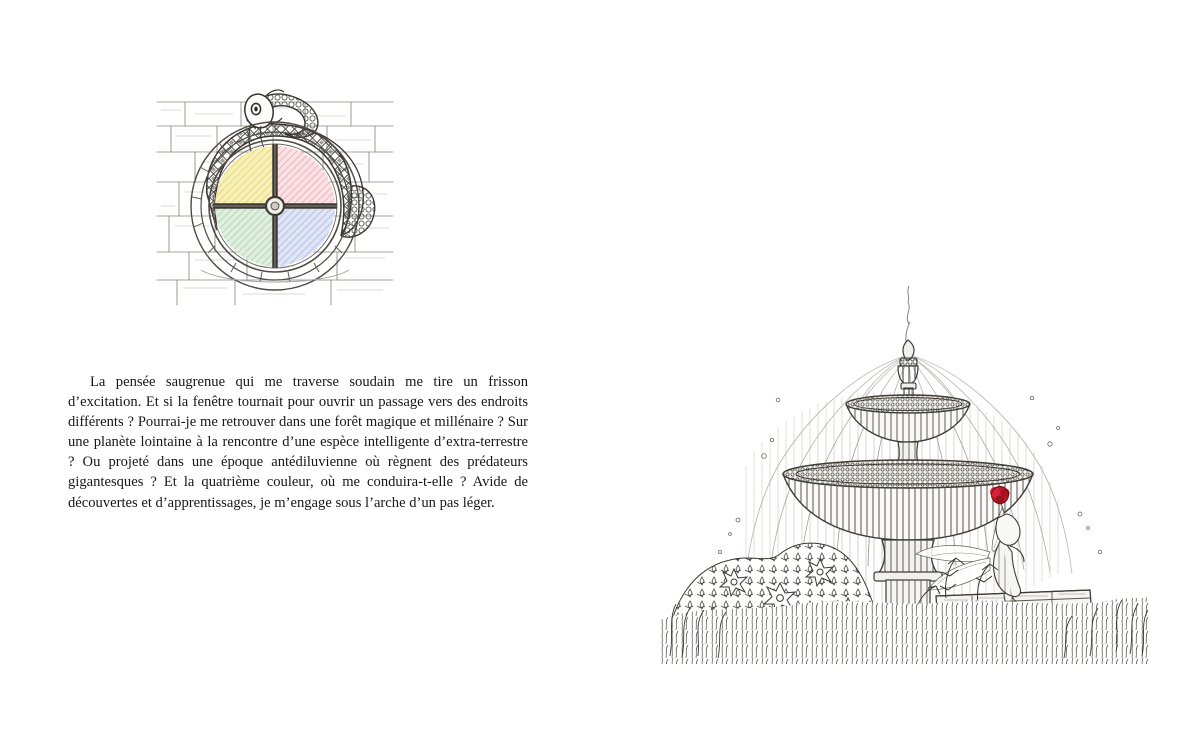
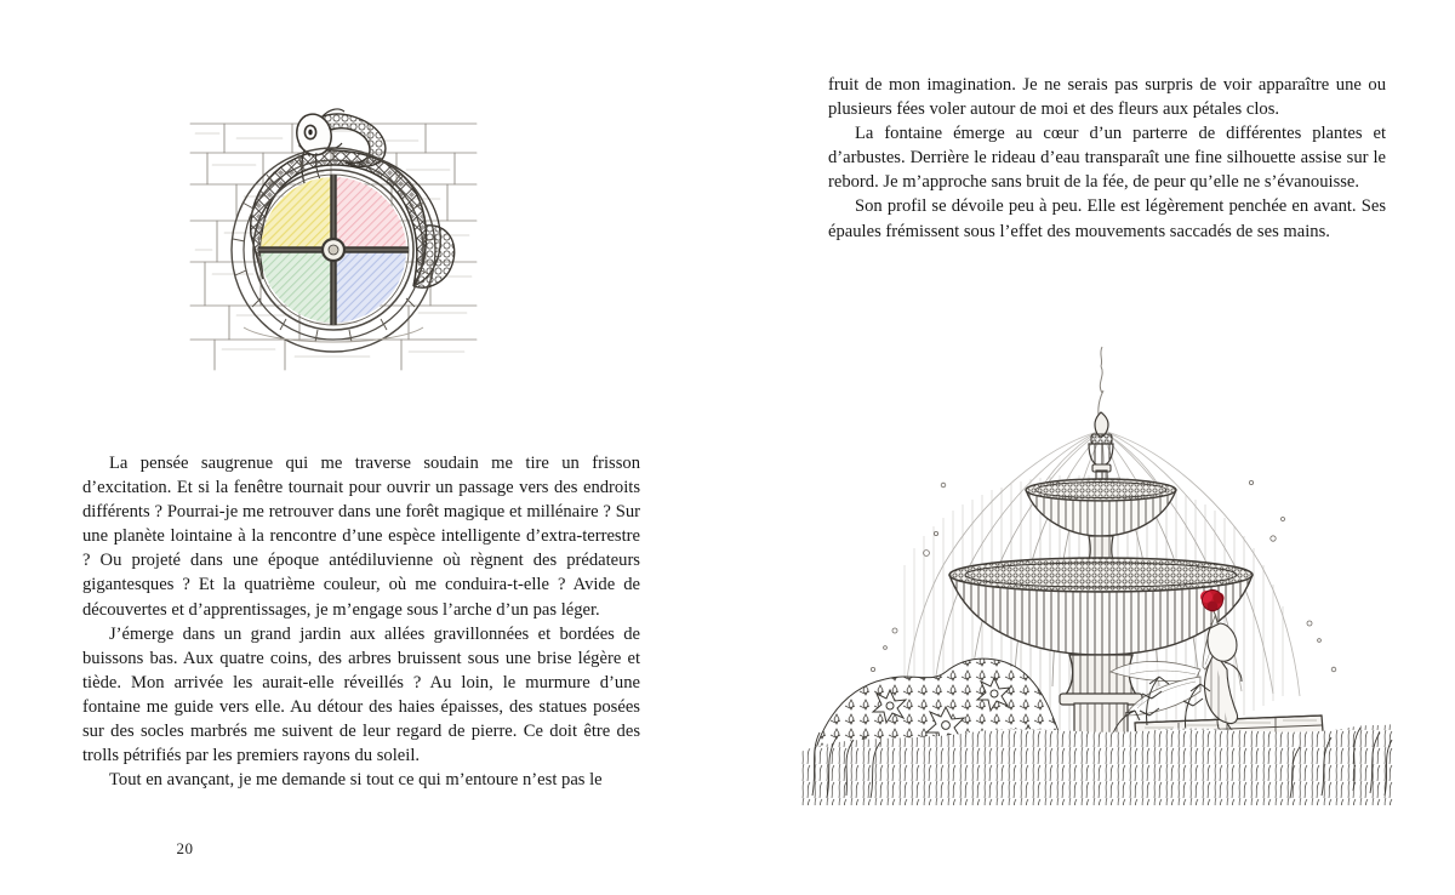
  La pensée saugrenue qui me traverse soudain me tire un frisson d’excitation. Et si la fenêtre tournait pour ouvrir un passage vers des endroits différents ? Pourrai-je me retrouver dans une forêt magique et millénaire ? Sur une planète lointaine à la rencontre d’une espèce intelligente d’extra-terrestre ? Ou projeté dans une époque antédiluvienne où règnent des prédateurs gigantesques ? Et la quatrième couleur, où me conduira-t-elle ? Avide de découvertes et d’apprentissages, je m’engage sous l’arche d’un pas léger.
+ J’émerge dans un grand jardin aux allées gravillonnées et bordées de buissons bas. Aux quatre coins, des arbres bruissent sous une brise légère et tiède. Mon arrivée les aurait-elle réveillés ? Au loin, le murmure d’une fontaine me guide vers elle. Au détour des haies épaisses, des statues posées sur des socles marbrés me suivent de leur regard de pierre. Ce doit être des trolls pétrifiés par les premiers rayons du soleil.
+ Tout en avançant, je me demande si tout ce qui m’entoure n’est pas le
+ 20
+ fruit de mon imagination. Je ne serais pas surpris de voir apparaître une ou plusieurs fées voler autour de moi et des fleurs aux pétales clos.
+ La fontaine émerge au cœur d’un parterre de différentes plantes et d’arbustes. Derrière le rideau d’eau transparaît une fine silhouette assise sur le rebord. Je m’approche sans bruit de la fée, de peur qu’elle ne s’évanouisse.
+ Son profil se dévoile peu à peu. Elle est légèrement penchée en avant. Ses épaules frémissent sous l’effet des mouvements saccadés de ses mains.
